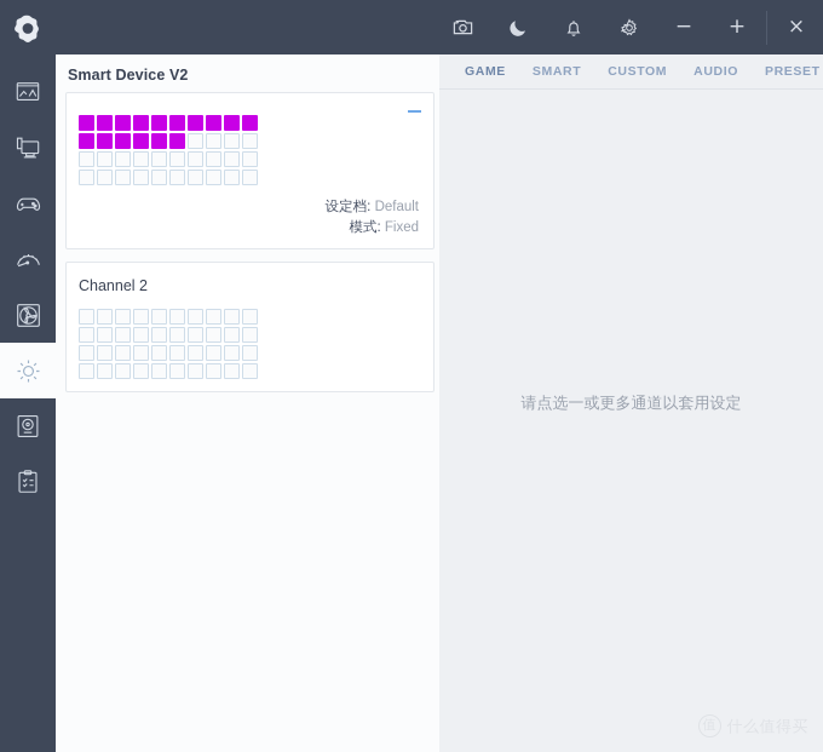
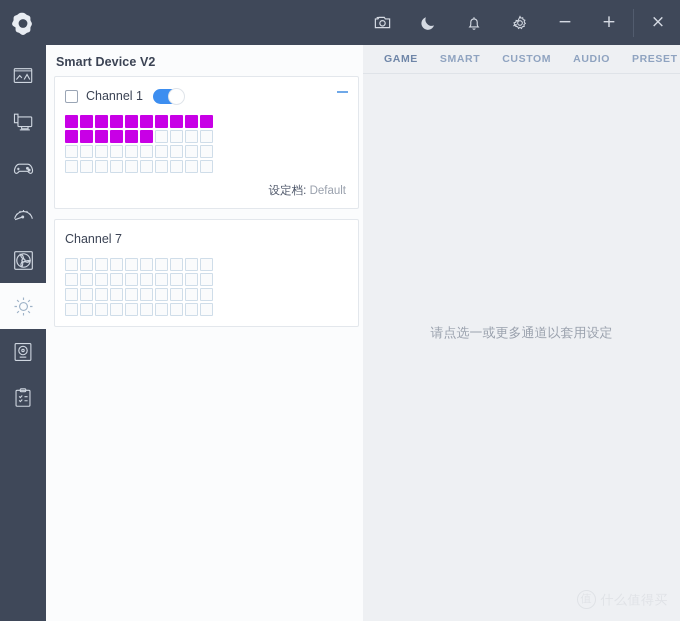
  −
  +
  ×
  Smart Device V2
+ Channel 1
  设定档: Default
- 模式: Fixed
- Channel 2
+ Channel 7
  GAME
  SMART
  CUSTOM
  AUDIO
  PRESET
  请点选一或更多通道以套用设定
